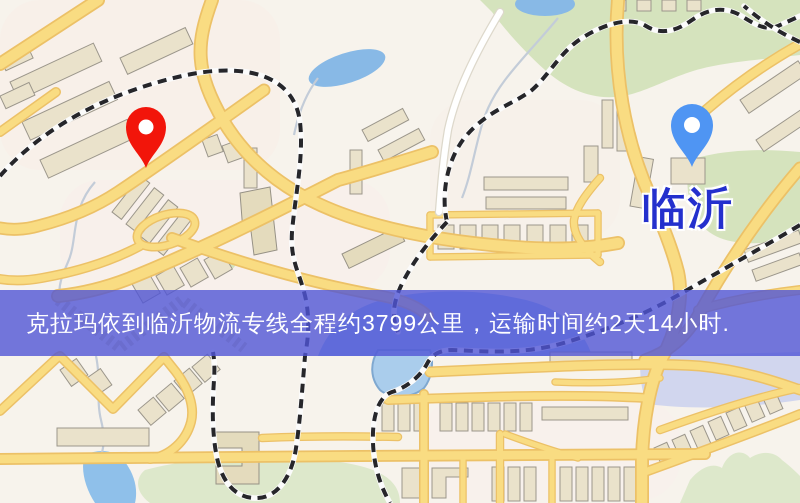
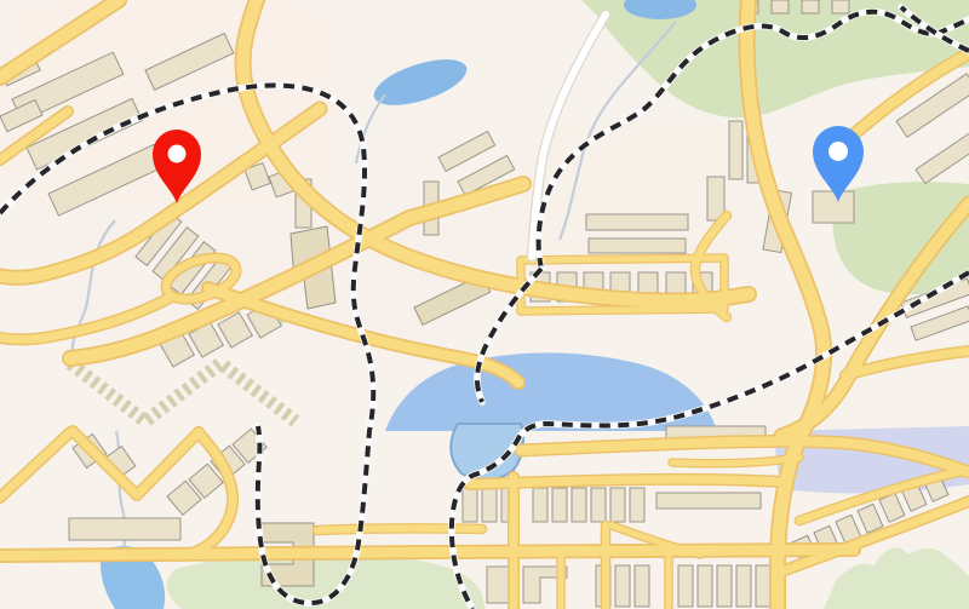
- 克拉玛依到临沂物流专线全程约3799公里，运输时间约2天14小时.
- 临沂
